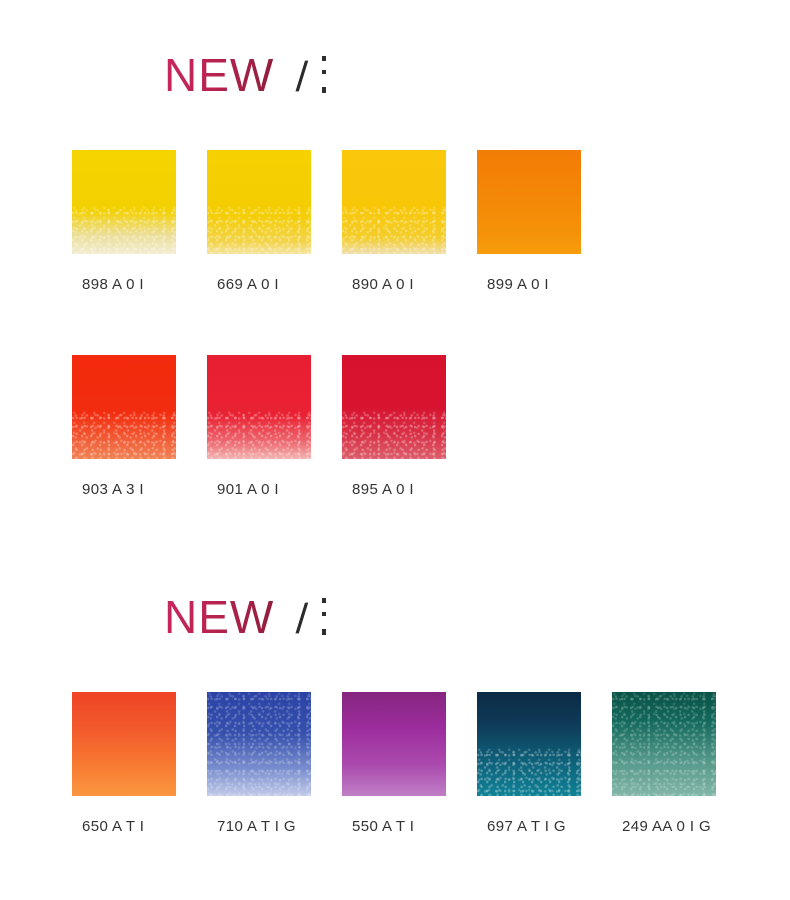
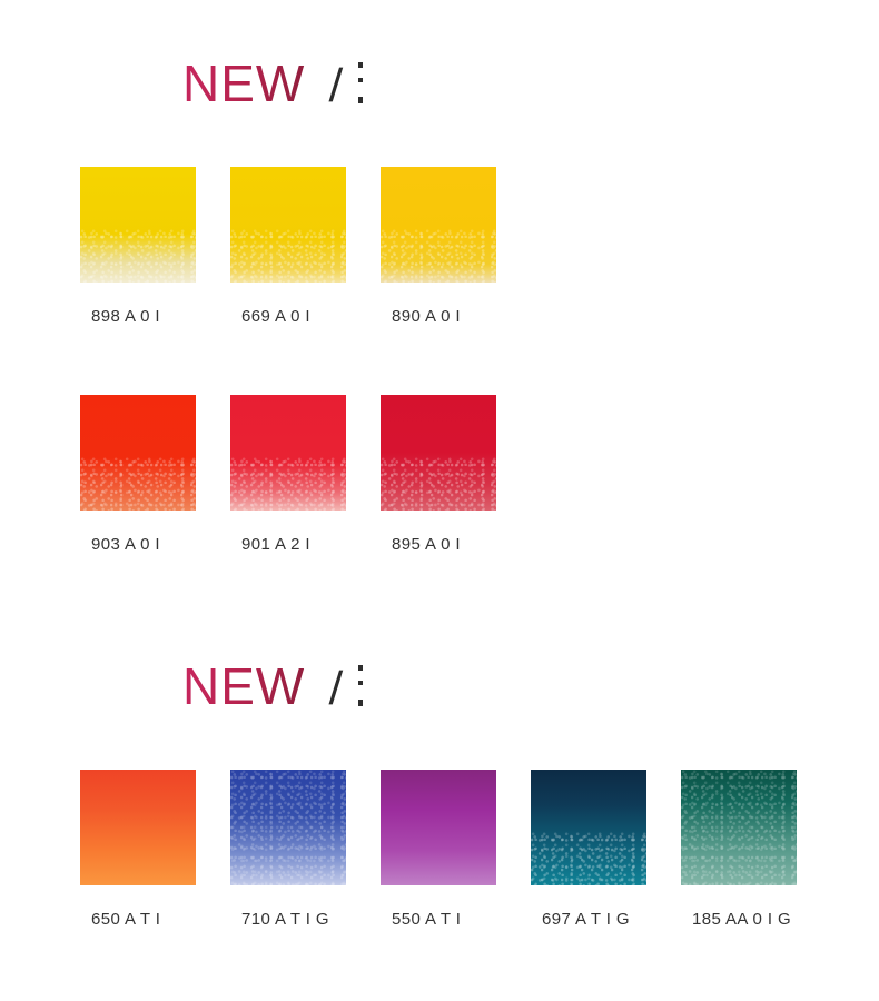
  NEW
  898 A 0 I
  669 A 0 I
  890 A 0 I
- 899 A 0 I
- 903 A 3 I
+ 903 A 0 I
- 901 A 0 I
+ 901 A 2 I
  895 A 0 I
  NEW
  650 A T I
  710 A T I G
  550 A T I
  697 A T I G
- 249 AA 0 I G
+ 185 AA 0 I G
